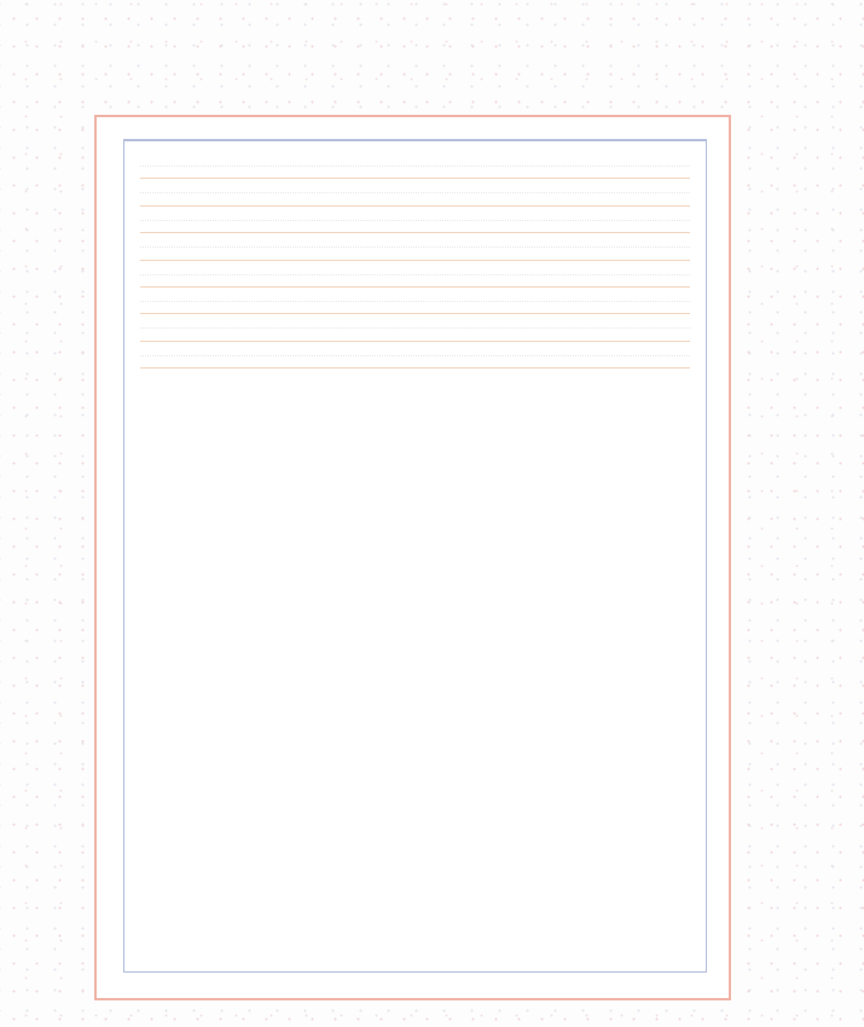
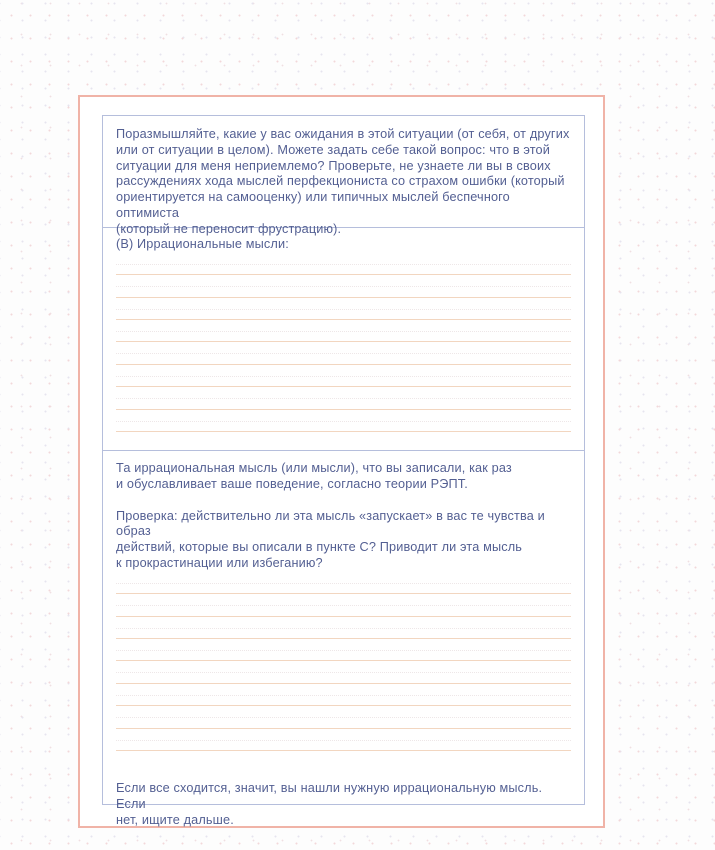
+ Поразмышляйте, какие у вас ожидания в этой ситуации (от себя, от других
+ или от ситуации в целом). Можете задать себе такой вопрос: что в этой
+ ситуации для меня неприемлемо? Проверьте, не узнаете ли вы в своих
+ рассуждениях хода мыслей перфекциониста со страхом ошибки (который
+ ориентируется на самооценку) или типичных мыслей беспечного оптимиста
+ (который не переносит фрустрацию).
+ (В) Иррациональные мысли:
+ Та иррациональная мысль (или мысли), что вы записали, как раз
+ и обуславливает ваше поведение, согласно теории РЭПТ.
+ Проверка: действительно ли эта мысль «запускает» в вас те чувства и образ
+ действий, которые вы описали в пункте С? Приводит ли эта мысль
+ к прокрастинации или избеганию?
+ Если все сходится, значит, вы нашли нужную иррациональную мысль. Если
+ нет, ищите дальше.
